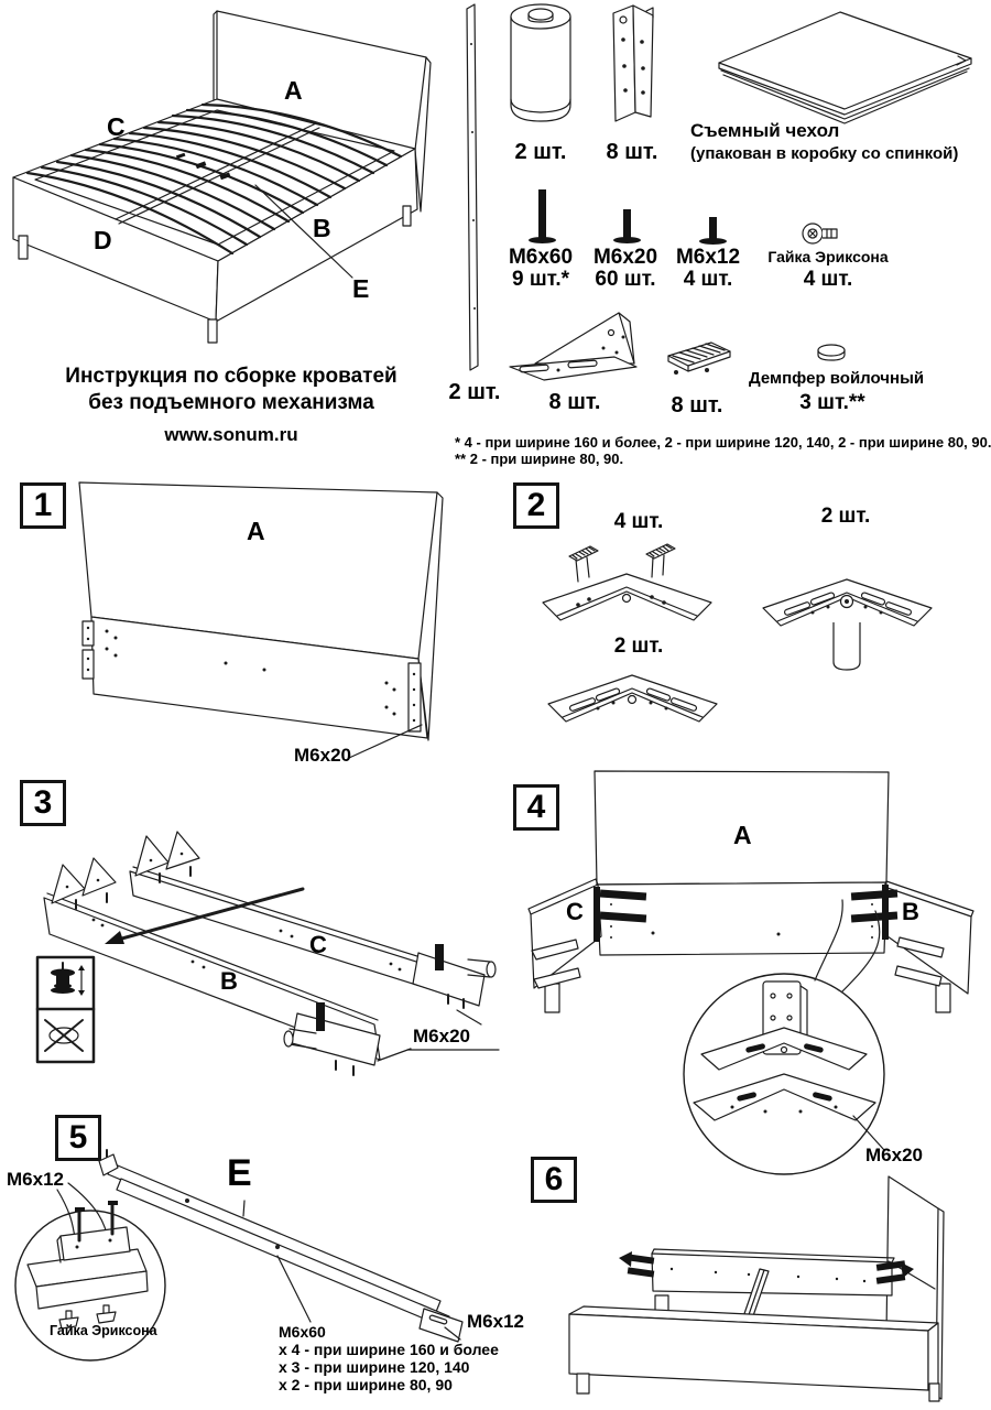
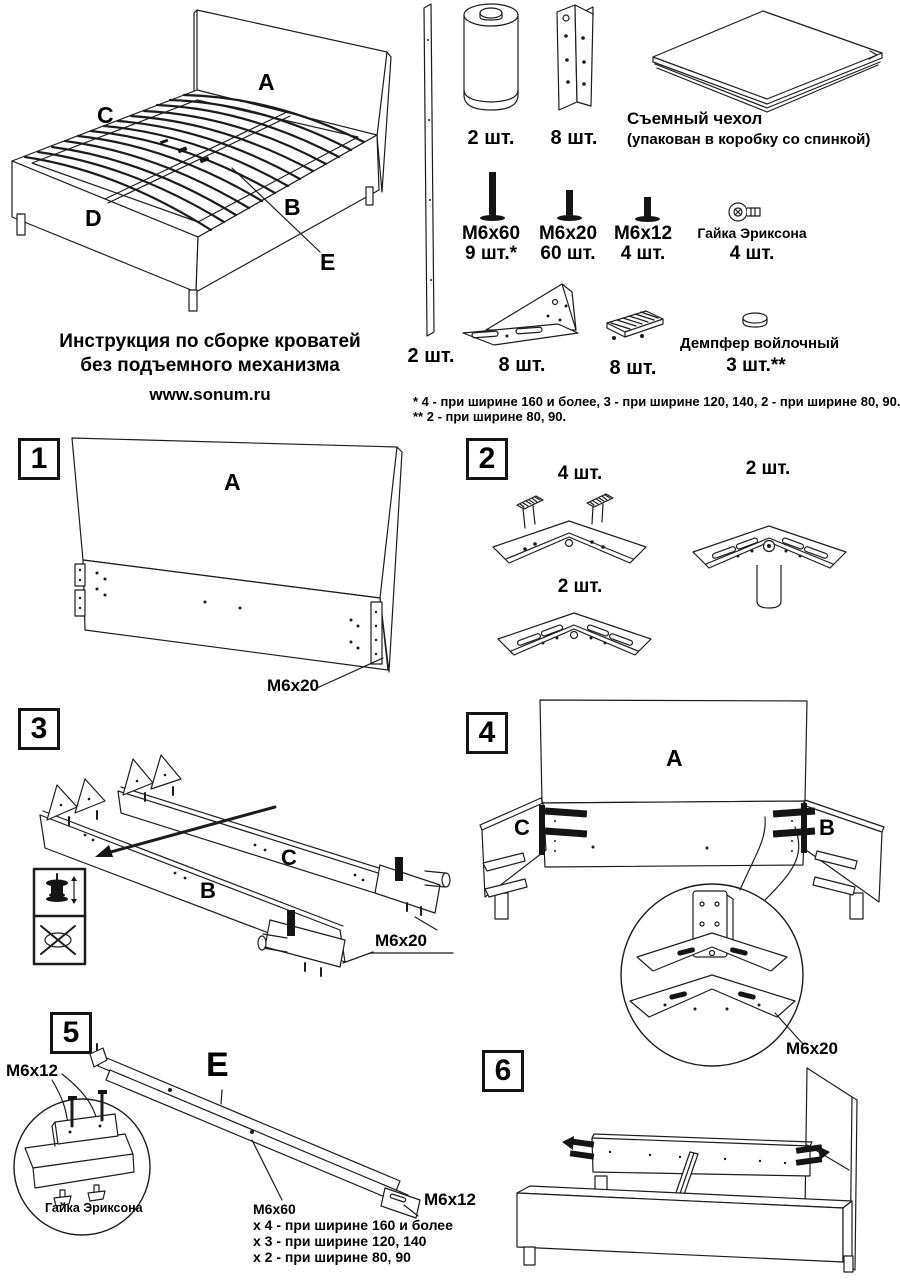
  A
  C
  D
  B
  E
  Инструкция по сборке кроватей
  без подъемного механизма
  www.sonum.ru
  2 шт.
  2 шт.
  8 шт.
  Съемный чехол
  (упакован в коробку со спинкой)
  M6x60
  9 шт.*
  M6x20
  60 шт.
  M6x12
  4 шт.
  Гайка Эриксона
  4 шт.
  8 шт.
  8 шт.
  Демпфер войлочный
  3 шт.**
- * 4 - при ширине 160 и более, 2 - при ширине 120, 140, 2 - при ширине 80, 90.
+ * 4 - при ширине 160 и более, 3 - при ширине 120, 140, 2 - при ширине 80, 90.
  ** 2 - при ширине 80, 90.
  1
  A
  M6x20
  2
  4 шт.
  2 шт.
  2 шт.
  3
  C
  B
  M6x20
  4
  A
  C
  B
  M6x20
  5
  E
  M6x12
  M6x12
  Гайка Эриксона
  M6x60
  x 4 - при ширине 160 и более
  x 3 - при ширине 120, 140
  x 2 - при ширине 80, 90
  6
